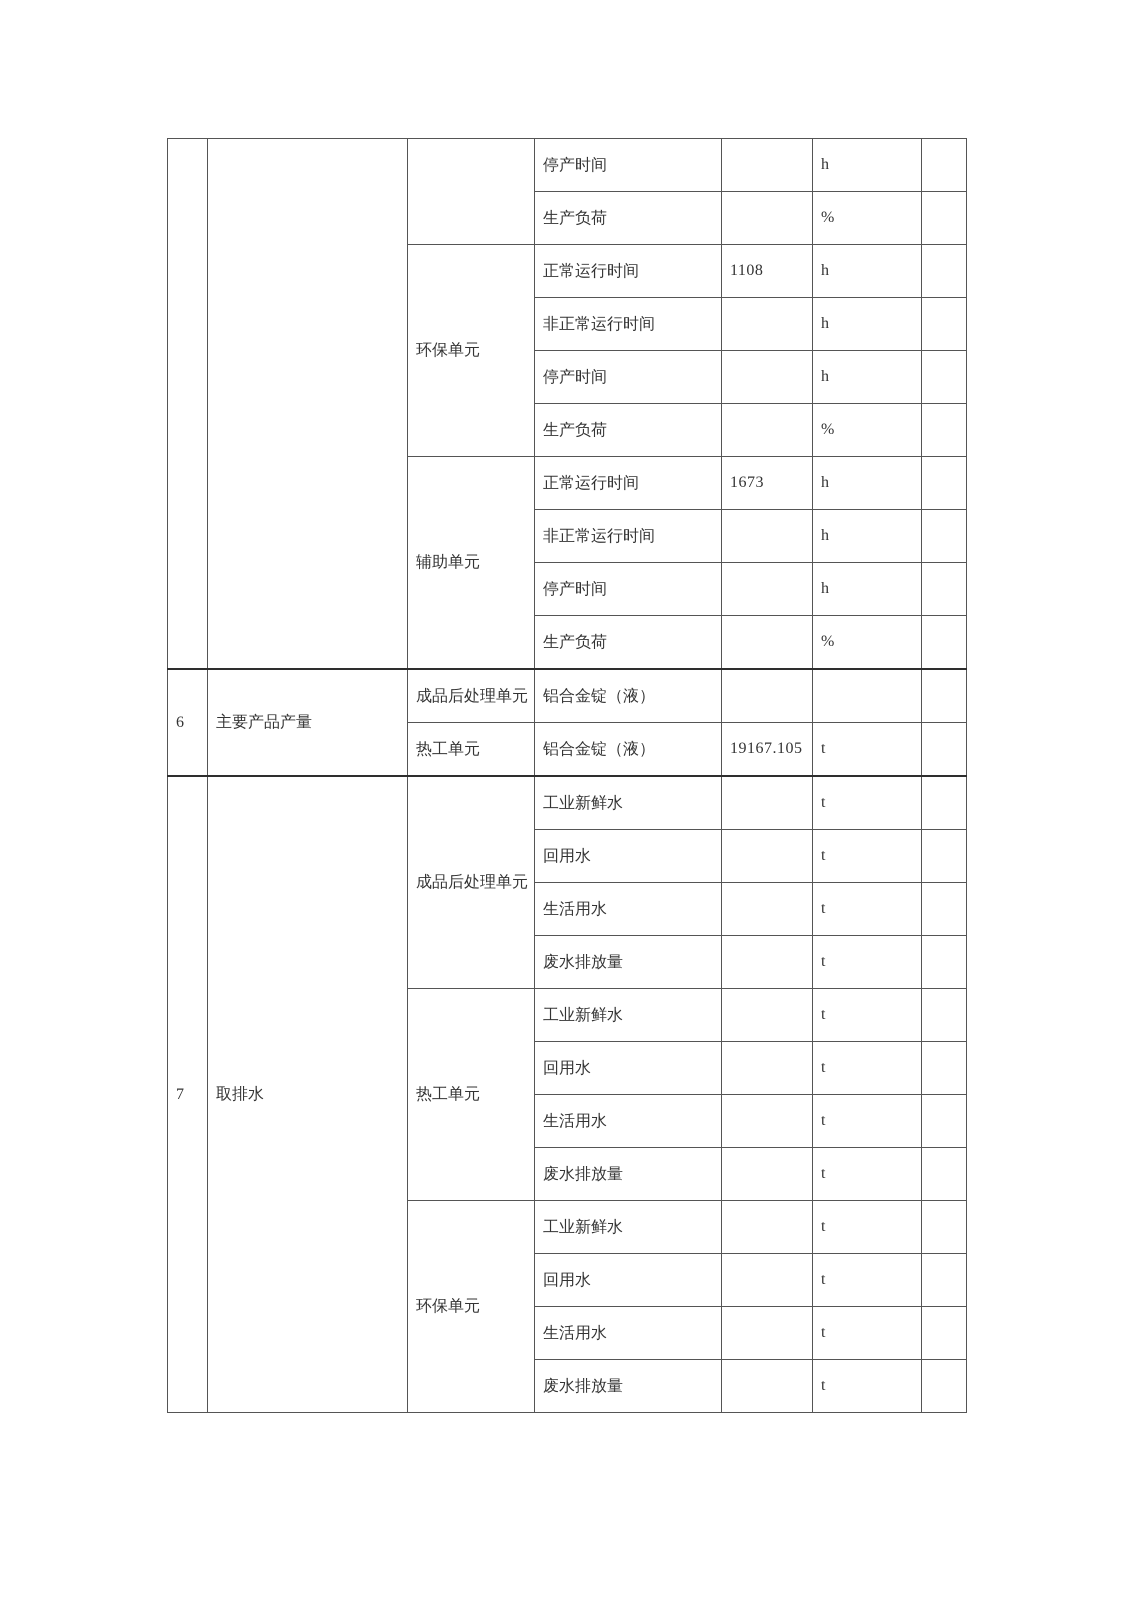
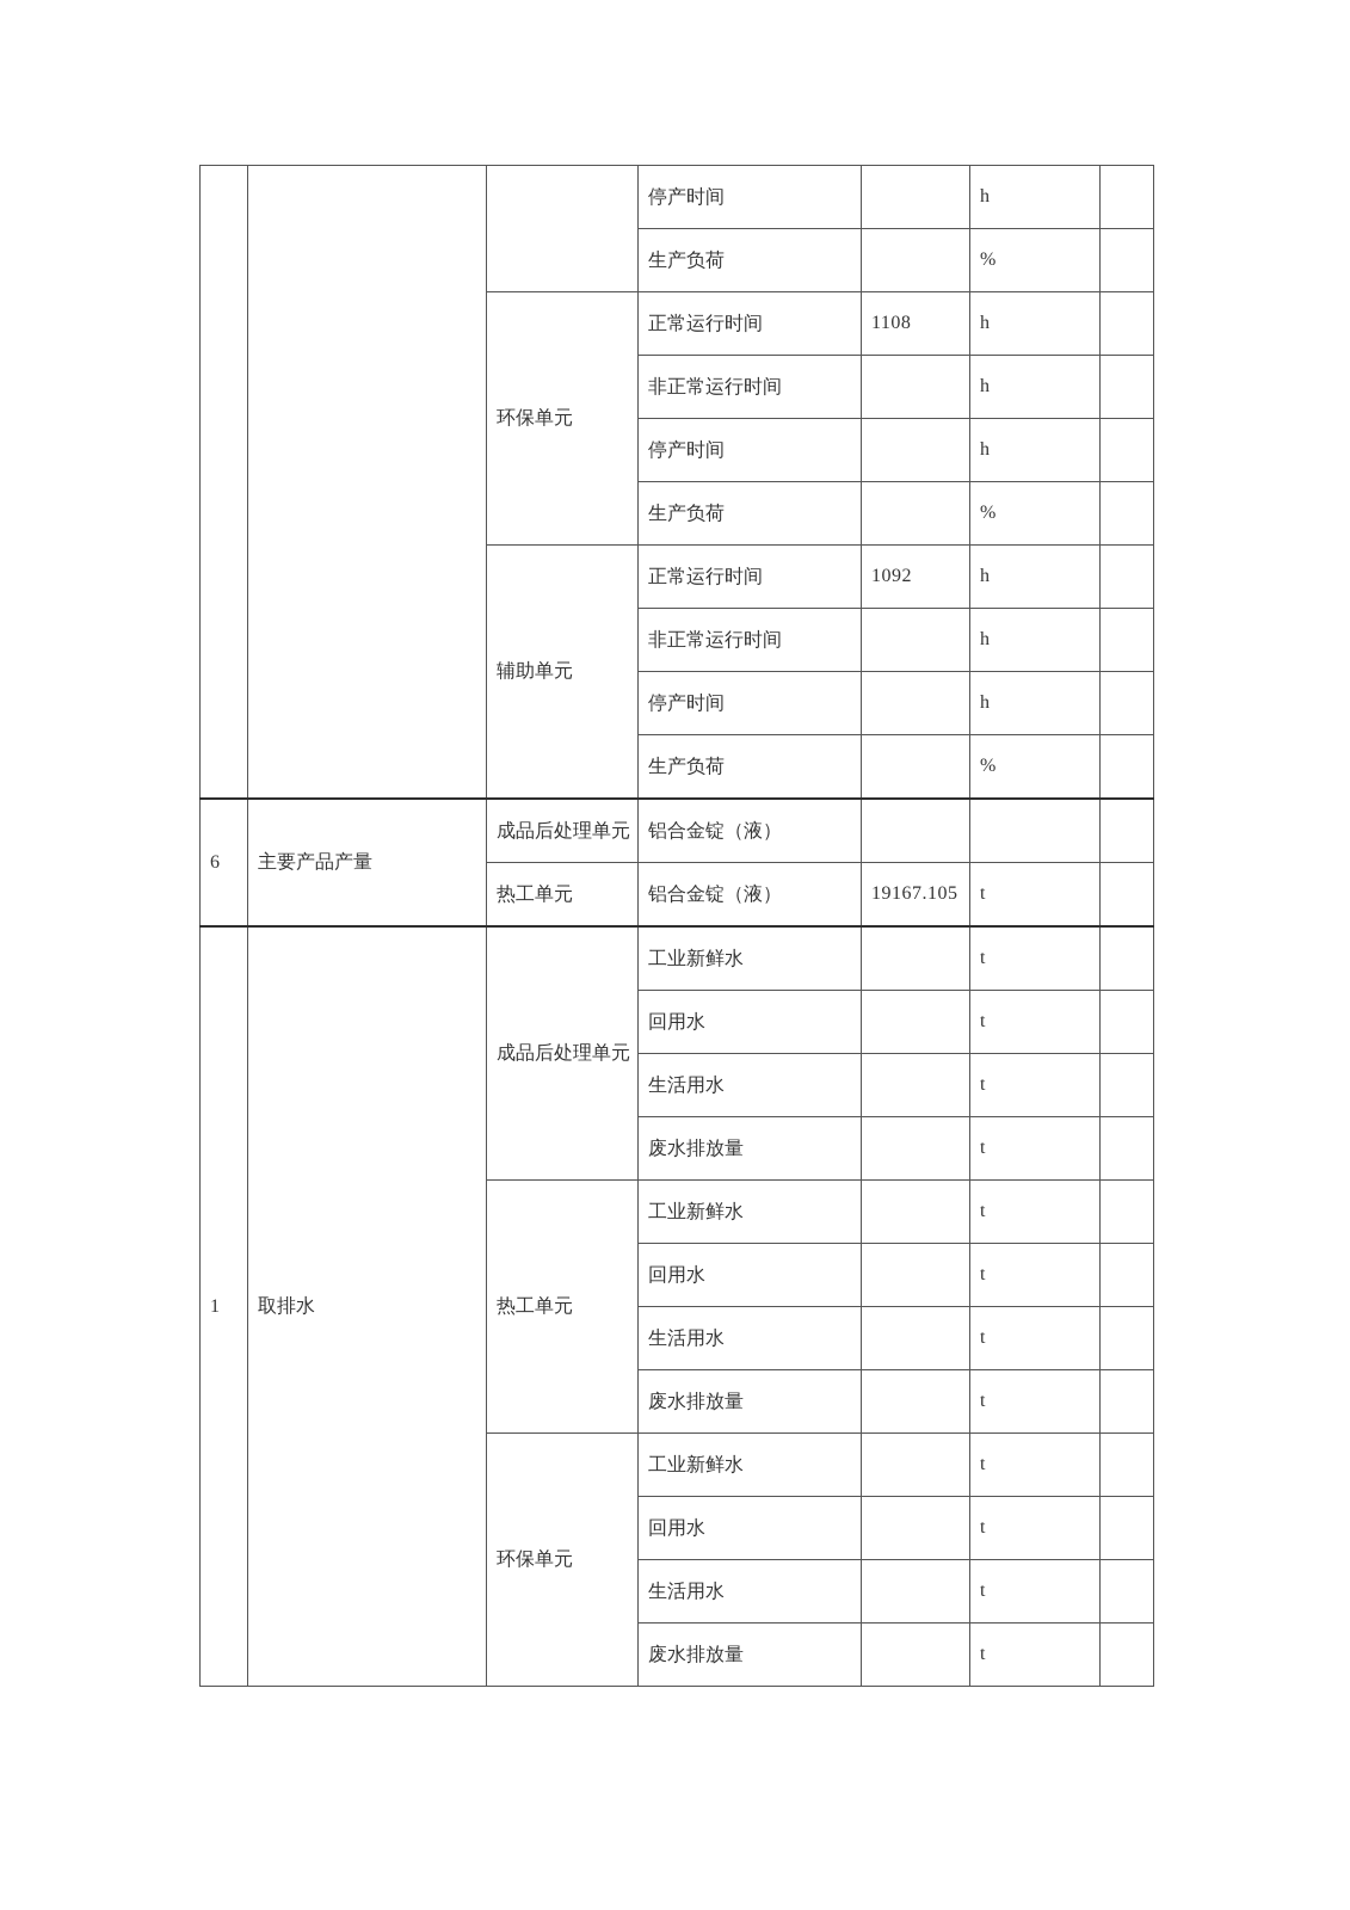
  			停产时间		h
  生产负荷		%
  环保单元	正常运行时间	1108	h
  非正常运行时间		h
  停产时间		h
  生产负荷		%
- 辅助单元	正常运行时间	1673	h
+ 辅助单元	正常运行时间	1092	h
  非正常运行时间		h
  停产时间		h
  生产负荷		%
  6	主要产品产量	成品后处理单元	铝合金锭（液）
  热工单元	铝合金锭（液）	19167.105	t
- 7	取排水	成品后处理单元	工业新鲜水		t
+ 1	取排水	成品后处理单元	工业新鲜水		t
  回用水		t
  生活用水		t
  废水排放量		t
  热工单元	工业新鲜水		t
  回用水		t
  生活用水		t
  废水排放量		t
  环保单元	工业新鲜水		t
  回用水		t
  生活用水		t
  废水排放量		t
